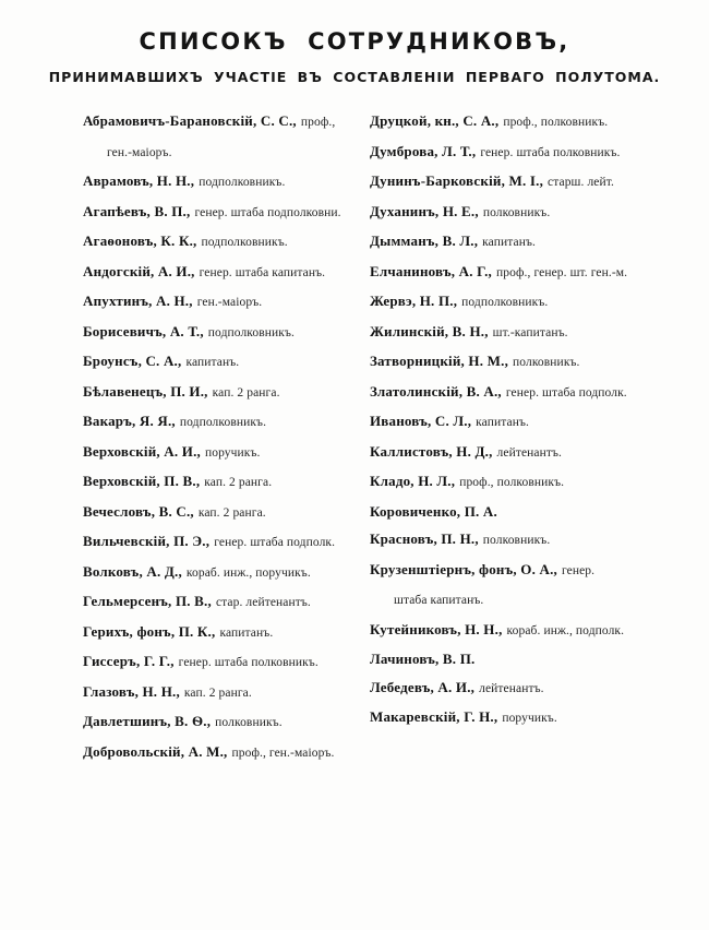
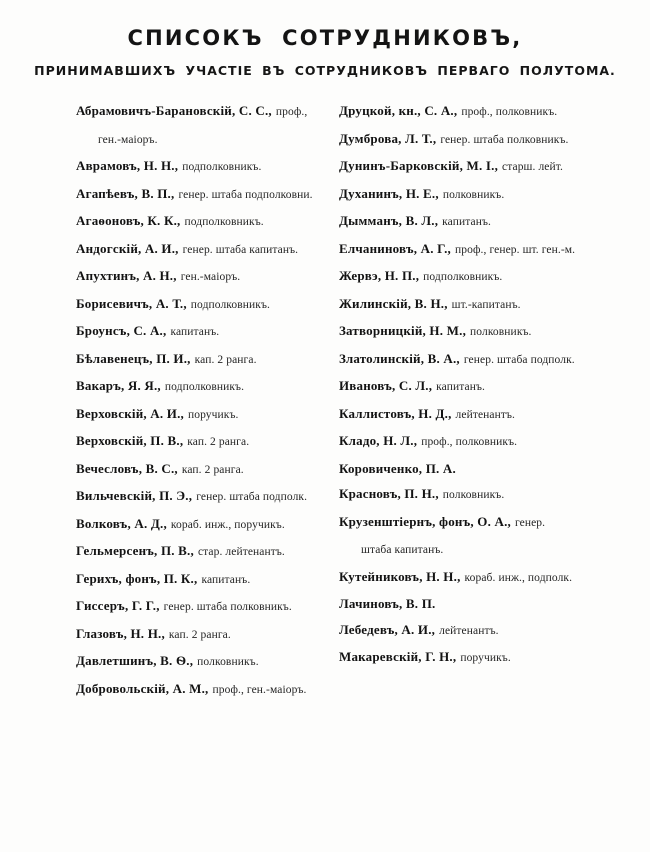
  СПИСОКЪ СОТРУДНИКОВЪ,
- ПРИНИМАВШИХЪ УЧАСТІЕ ВЪ СОСТАВЛЕНІИ ПЕРВАГО ПОЛУТОМА.
+ ПРИНИМАВШИХЪ УЧАСТІЕ ВЪ СОТРУДНИКОВЪ ПЕРВАГО ПОЛУТОМА.
  Абрамовичъ-Барановскій, С. С., проф.,
  ген.-маіоръ.
  Аврамовъ, Н. Н., подполковникъ.
  Агапѣевъ, В. П., генер. штаба подполковни.
  Агаѳоновъ, К. К., подполковникъ.
  Андогскій, А. И., генер. штаба капитанъ.
  Апухтинъ, А. Н., ген.-маіоръ.
  Борисевичъ, А. Т., подполковникъ.
  Броунсъ, С. А., капитанъ.
  Бѣлавенецъ, П. И., кап. 2 ранга.
  Вакаръ, Я. Я., подполковникъ.
  Верховскій, А. И., поручикъ.
  Верховскій, П. В., кап. 2 ранга.
  Вечесловъ, В. С., кап. 2 ранга.
  Вильчевскій, П. Э., генер. штаба подполк.
  Волковъ, А. Д., кораб. инж., поручикъ.
  Гельмерсенъ, П. В., стар. лейтенантъ.
  Герихъ, фонъ, П. К., капитанъ.
  Гиссеръ, Г. Г., генер. штаба полковникъ.
  Глазовъ, Н. Н., кап. 2 ранга.
  Давлетшинъ, В. Ѳ., полковникъ.
  Добровольскій, А. М., проф., ген.-маіоръ.
  Друцкой, кн., С. А., проф., полковникъ.
  Думброва, Л. Т., генер. штаба полковникъ.
  Дунинъ-Барковскій, М. І., старш. лейт.
  Духанинъ, Н. Е., полковникъ.
  Дымманъ, В. Л., капитанъ.
  Елчаниновъ, А. Г., проф., генер. шт. ген.-м.
  Жервэ, Н. П., подполковникъ.
  Жилинскій, В. Н., шт.-капитанъ.
  Затворницкій, Н. М., полковникъ.
  Златолинскій, В. А., генер. штаба подполк.
  Ивановъ, С. Л., капитанъ.
  Каллистовъ, Н. Д., лейтенантъ.
  Кладо, Н. Л., проф., полковникъ.
  Коровиченко, П. А.
  Красновъ, П. Н., полковникъ.
  Крузенштіернъ, фонъ, О. А., генер.
  штаба капитанъ.
  Кутейниковъ, Н. Н., кораб. инж., подполк.
  Лачиновъ, В. П.
  Лебедевъ, А. И., лейтенантъ.
  Макаревскій, Г. Н., поручикъ.
